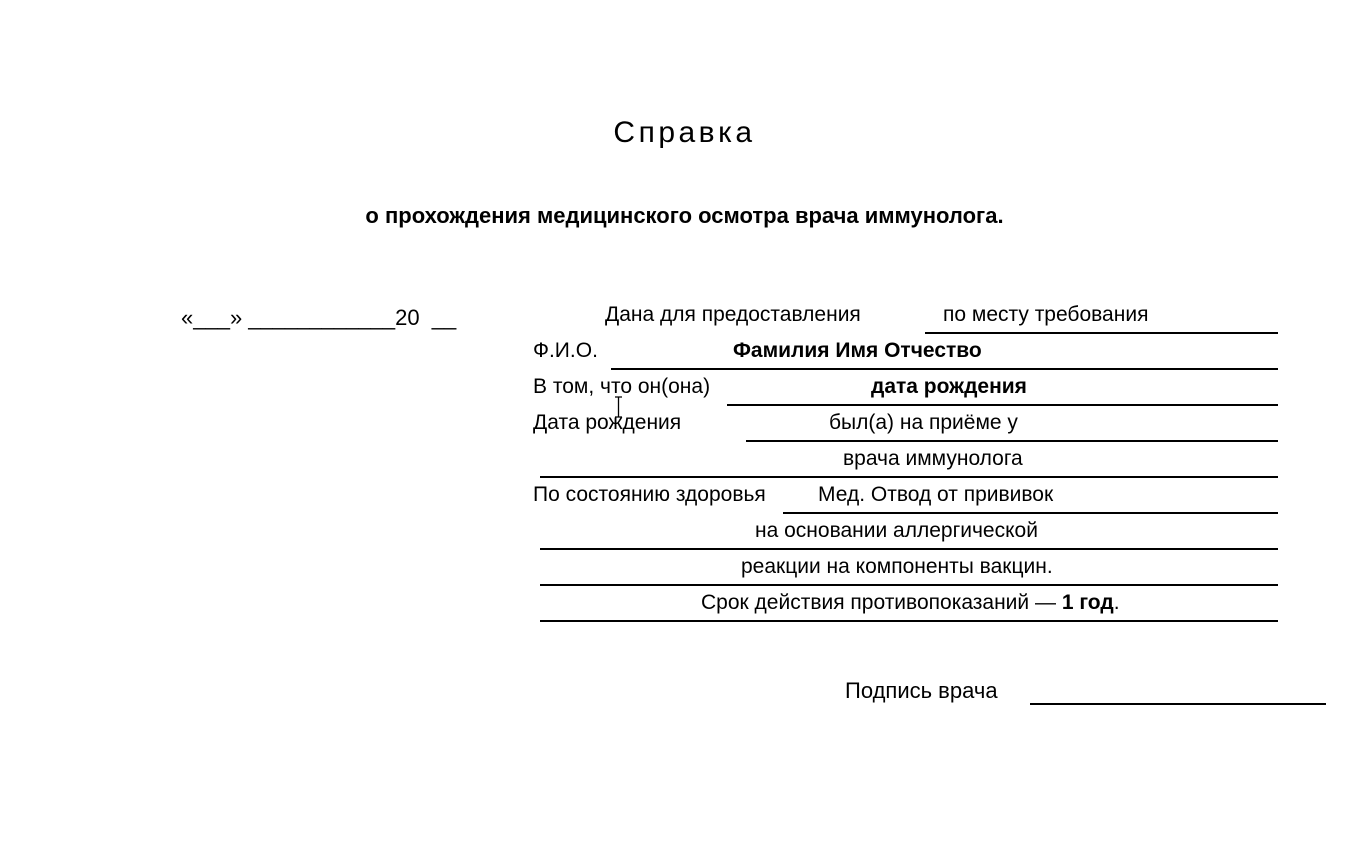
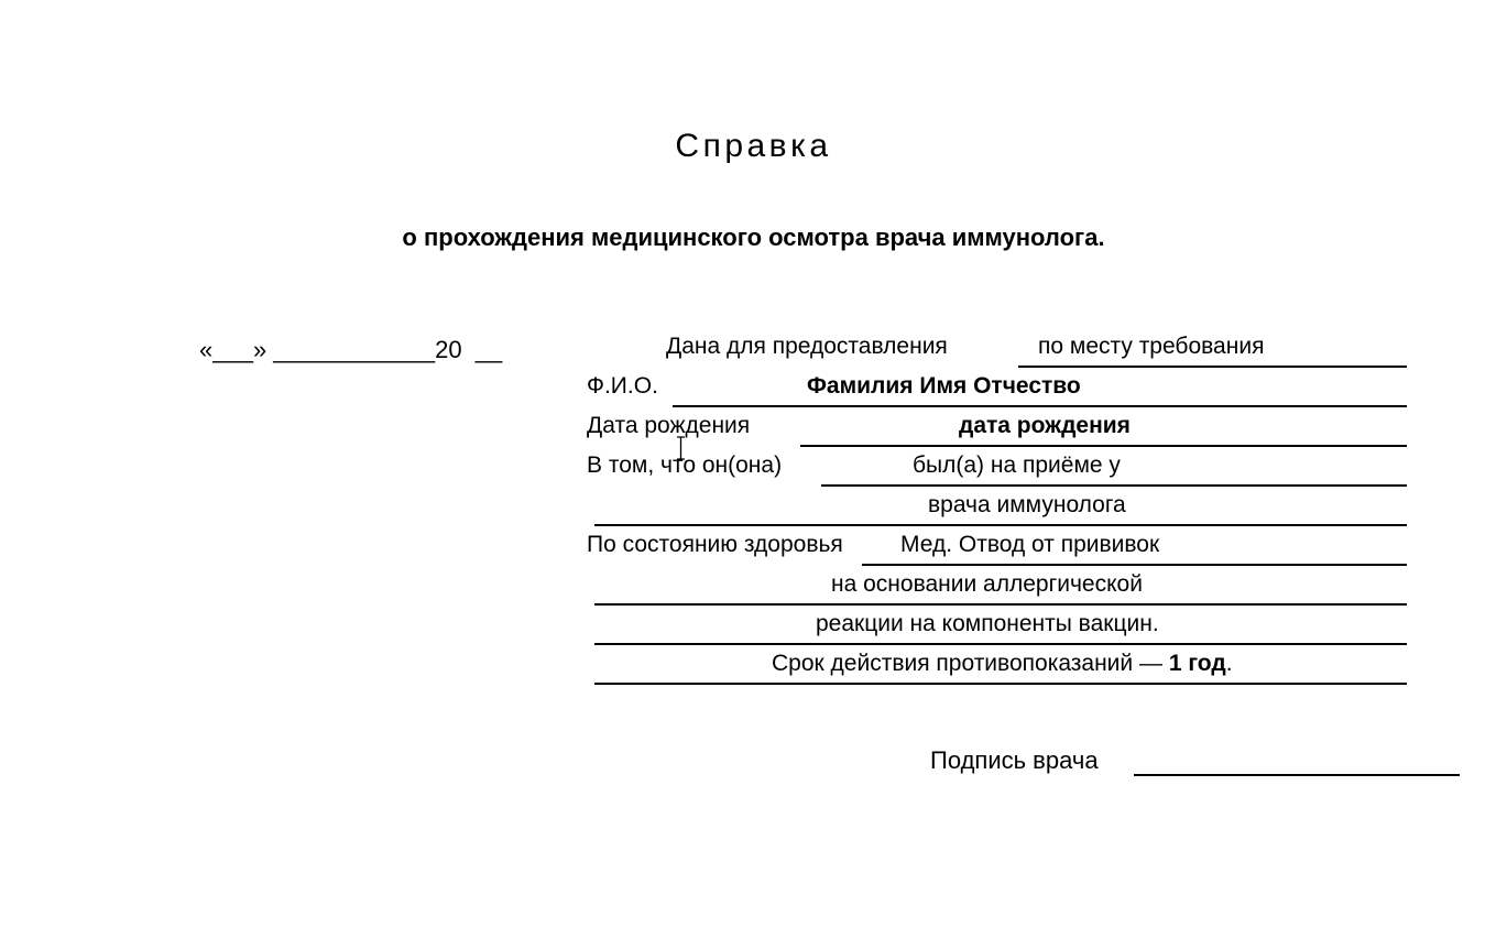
  Справка
  о прохождения медицинского осмотра врача иммунолога.
  «___» ____________20 __
  Дана для предоставления
  по месту требования
  Ф.И.О.
  Фамилия Имя Отчество
- В том, что он(она)
+ Дата рождения
  дата рождения
- Дата рождения
+ В том, что он(она)
  был(а) на приёме у
  врача иммунолога
  По состоянию здоровья
  Мед. Отвод от прививок
  на основании аллергической
  реакции на компоненты вакцин.
  Срок действия противопоказаний — 1 год.
  Подпись врача
